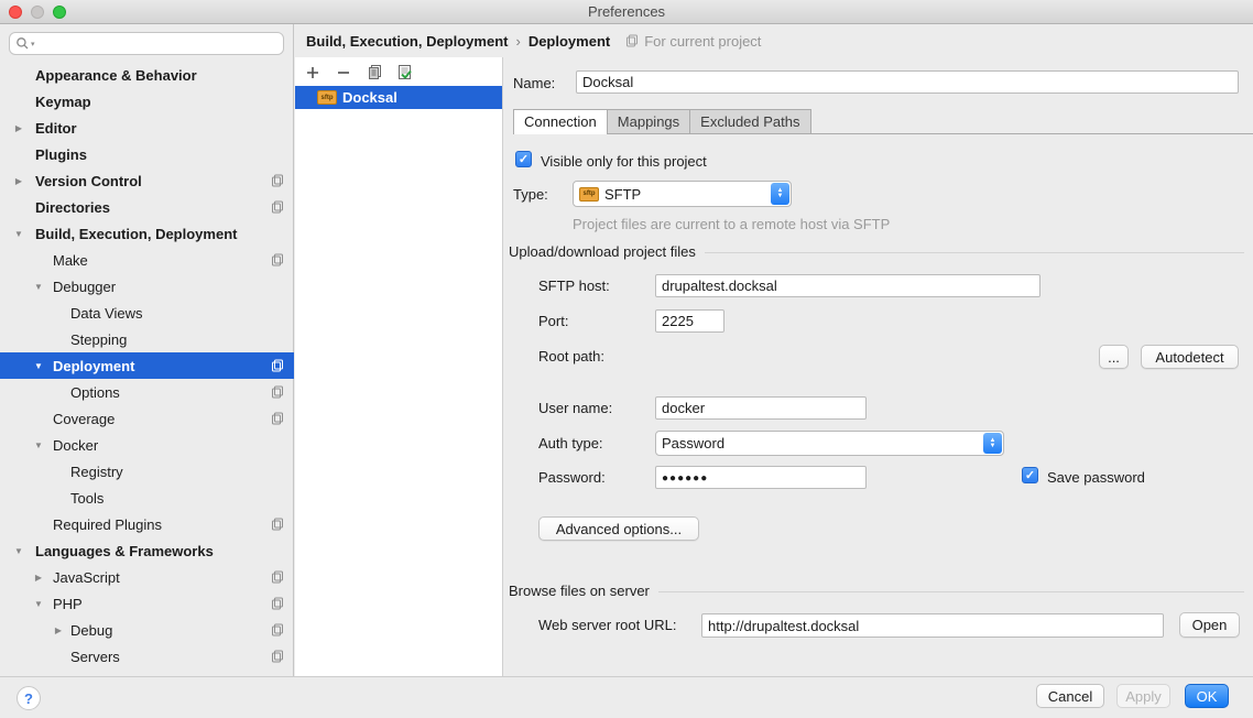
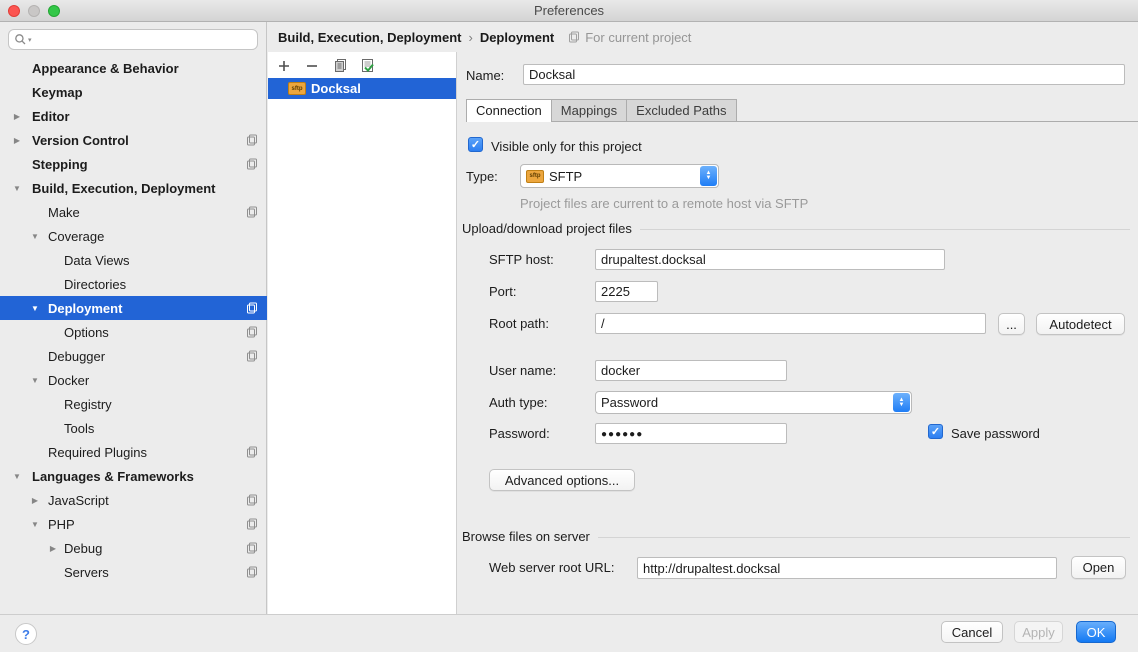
  Preferences
  Appearance & Behavior
  Keymap
  ▶
  Editor
- Plugins
  ▶
  Version Control
- Directories
+ Stepping
  ▼
  Build, Execution, Deployment
  Make
  ▼
- Debugger
+ Coverage
  Data Views
- Stepping
+ Directories
  ▼
  Deployment
  Options
- Coverage
+ Debugger
  ▼
  Docker
  Registry
  Tools
  Required Plugins
  ▼
  Languages & Frameworks
  ▶
  JavaScript
  ▼
  PHP
  ▶
  Debug
  Servers
  Build, Execution, Deployment
  ›
  Deployment
  For current project
  Docksal
  Name:
  Docksal
  Connection
  Mappings
  Excluded Paths
  ✓
  Visible only for this project
  Type:
  SFTP
  Project files are current to a remote host via SFTP
  Upload/download project files
  SFTP host:
  drupaltest.docksal
  Port:
  2225
  Root path:
+ /
  ...
  Autodetect
  User name:
  docker
  Auth type:
  Password
  Password:
  ●●●●●●
  ✓
  Save password
  Advanced options...
  Browse files on server
  Web server root URL:
  http://drupaltest.docksal
  Open
  ?
  Cancel
  Apply
  OK
